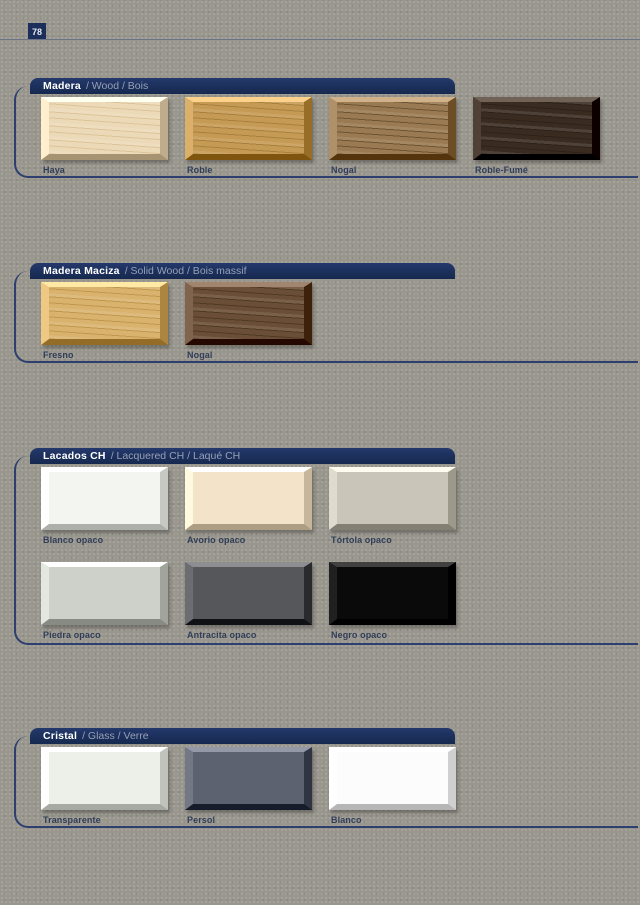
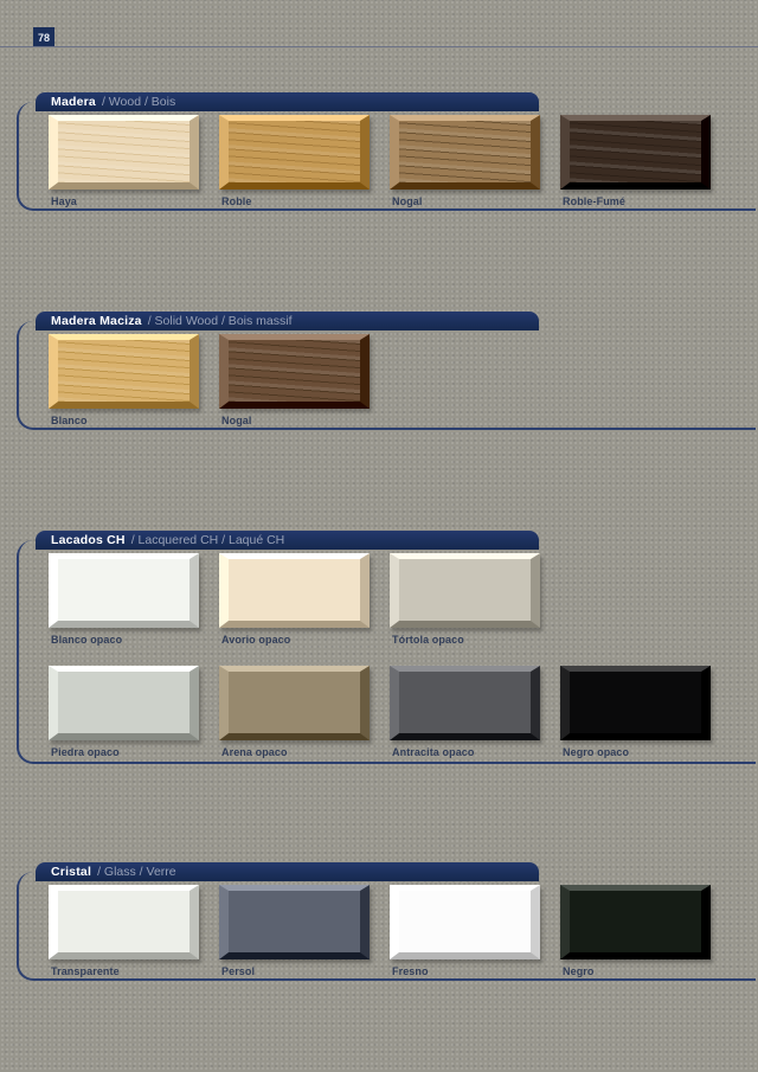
  78
  Madera / Wood / Bois
  Haya
  Roble
  Nogal
  Roble-Fumé
  Madera Maciza / Solid Wood / Bois massif
- Fresno
+ Blanco
  Nogal
  Lacados CH / Lacquered CH / Laqué CH
  Blanco opaco
  Avorio opaco
  Tórtola opaco
  Piedra opaco
+ Arena opaco
  Antracita opaco
  Negro opaco
  Cristal / Glass / Verre
  Transparente
  Persol
- Blanco
+ Fresno
+ Negro
